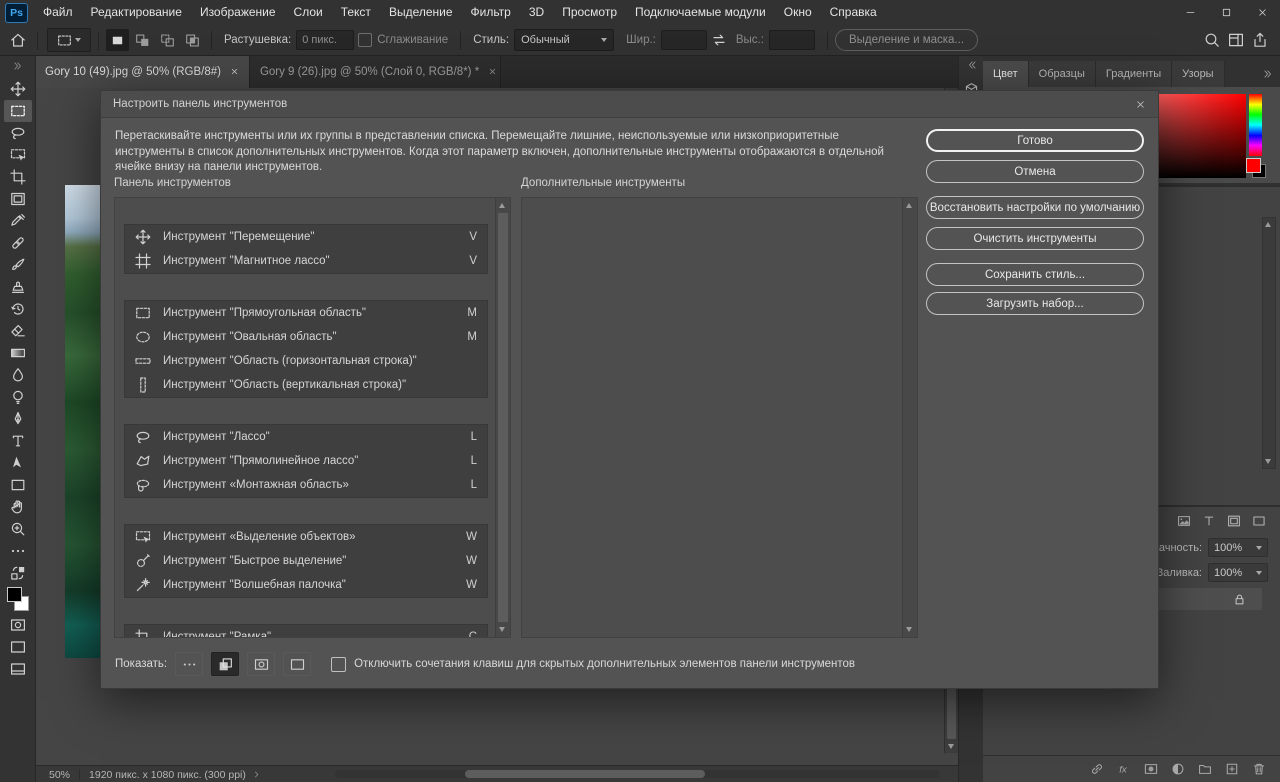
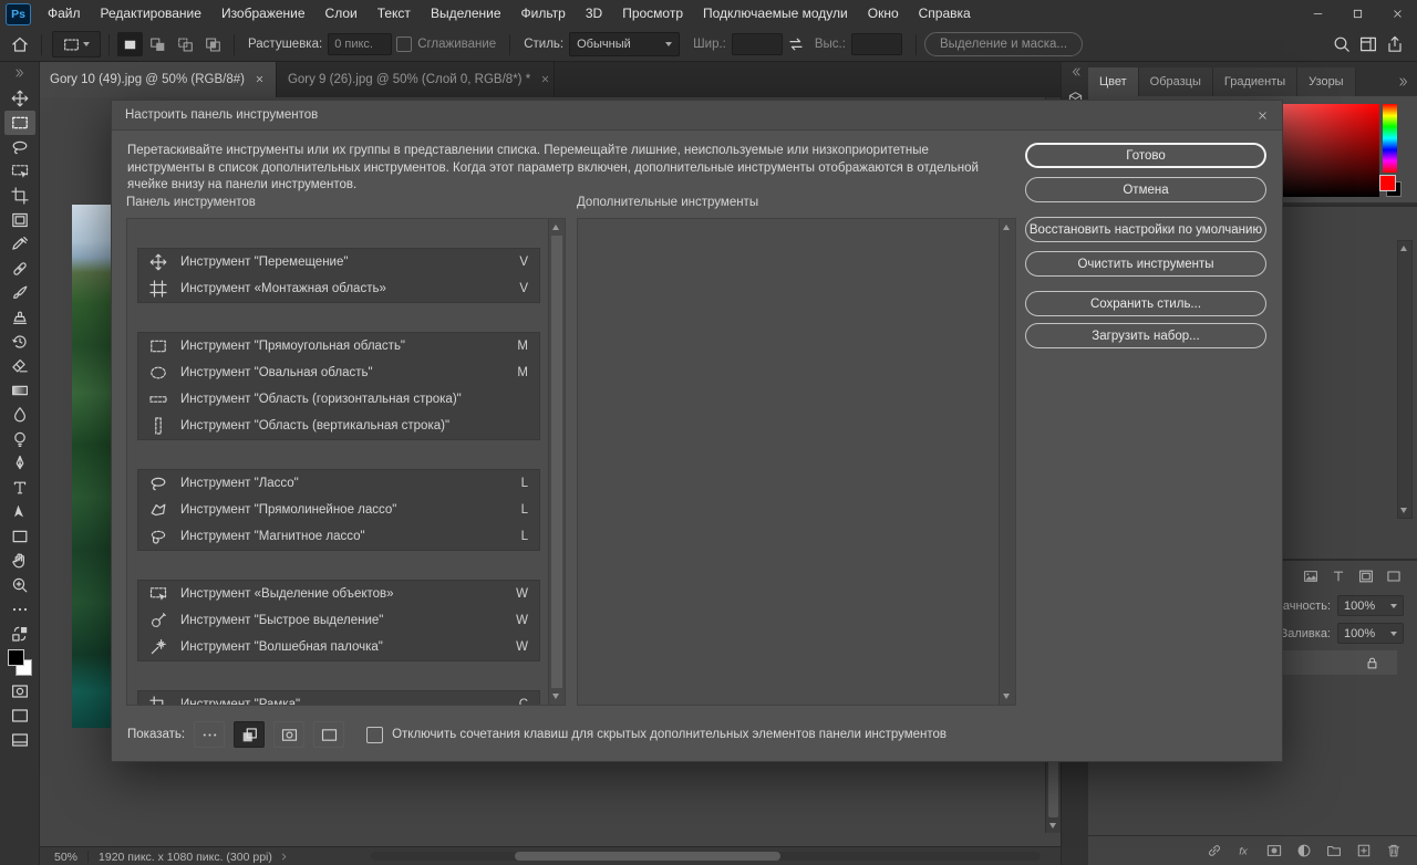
  Ps
  Файл
  Редактирование
  Изображение
  Слои
  Текст
  Выделение
  Фильтр
  3D
  Просмотр
  Подключаемые модули
  Окно
  Справка
  Растушевка:
  0 пикс.
  Сглаживание
  Стиль:
  Обычный
  Шир.:
  Выс.:
  Выделение и маска...
  Gory 10 (49).jpg @ 50% (RGB/8#)
  Gory 9 (26).jpg @ 50% (Слой 0, RGB/8*) *
  50%
  1920 пикс. x 1080 пикс. (300 ppi)
  Цвет
  Образцы
  Градиенты
  Узоры
  100%
  Заливка:
  100%
  fx
  Настроить панель инструментов
  Перетаскивайте инструменты или их группы в представлении списка. Перемещайте лишние, неиспользуемые или низкоприоритетные инструменты в список дополнительных инструментов. Когда этот параметр включен, дополнительные инструменты отображаются в отдельной ячейке внизу на панели инструментов.
  Готово
  Отмена
  Восстановить настройки по умолчанию
  Очистить инструменты
  Сохранить стиль...
  Загрузить набор...
  Панель инструментов
  Дополнительные инструменты
  Инструмент "Перемещение"
  V
- Инструмент "Магнитное лассо"
+ Инструмент «Монтажная область»
  V
  Инструмент "Прямоугольная область"
  M
  Инструмент "Овальная область"
  M
  Инструмент "Область (горизонтальная строка)"
  Инструмент "Область (вертикальная строка)"
  Инструмент "Лассо"
  L
  Инструмент "Прямолинейное лассо"
  L
- Инструмент «Монтажная область»
+ Инструмент "Магнитное лассо"
  L
  Инструмент «Выделение объектов»
  W
  Инструмент "Быстрое выделение"
  W
  Инструмент "Волшебная палочка"
  W
  Показать:
  Отключить сочетания клавиш для скрытых дополнительных элементов панели инструментов
